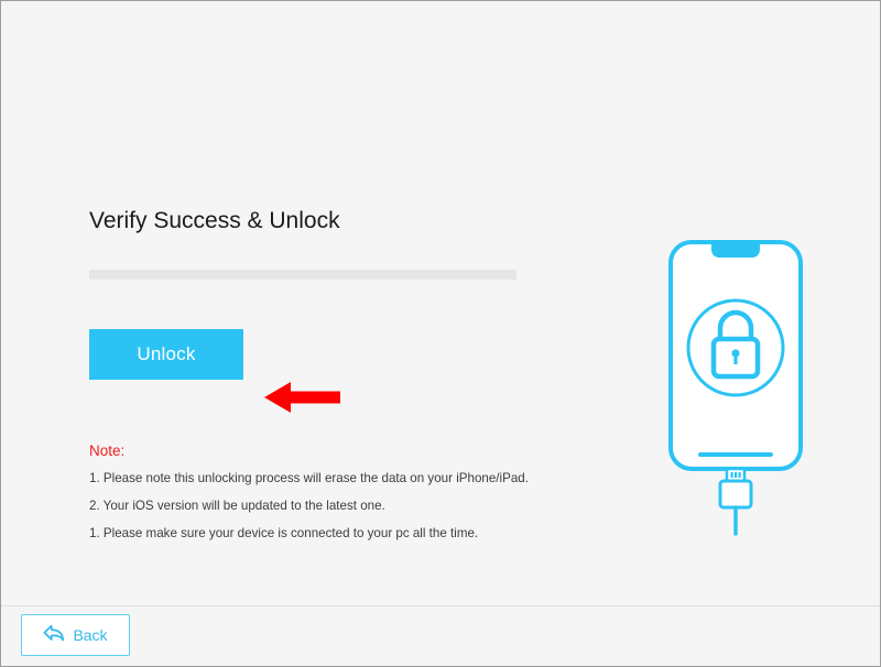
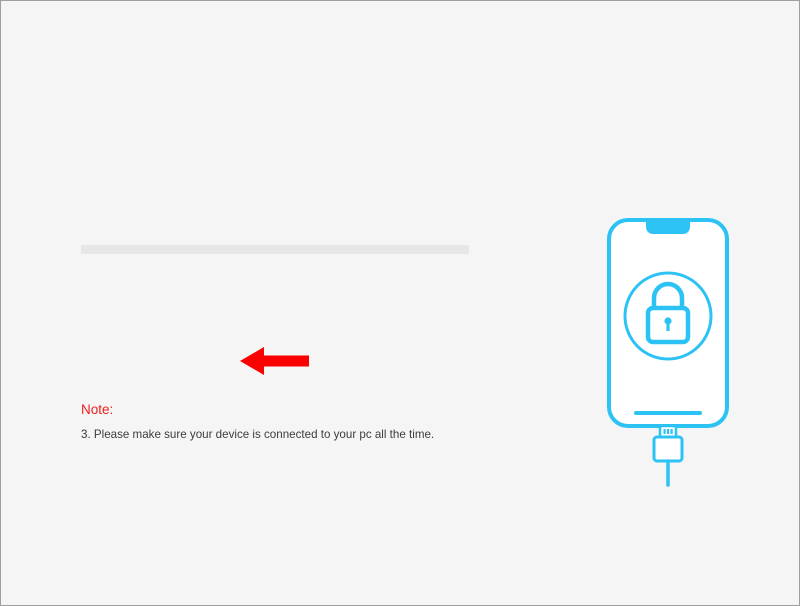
- Verify Success & Unlock
- Unlock
  Note:
- 1. Please note this unlocking process will erase the data on your iPhone/iPad.
- 2. Your iOS version will be updated to the latest one.
- 1. Please make sure your device is connected to your pc all the time.
+ 3. Please make sure your device is connected to your pc all the time.
- Back
